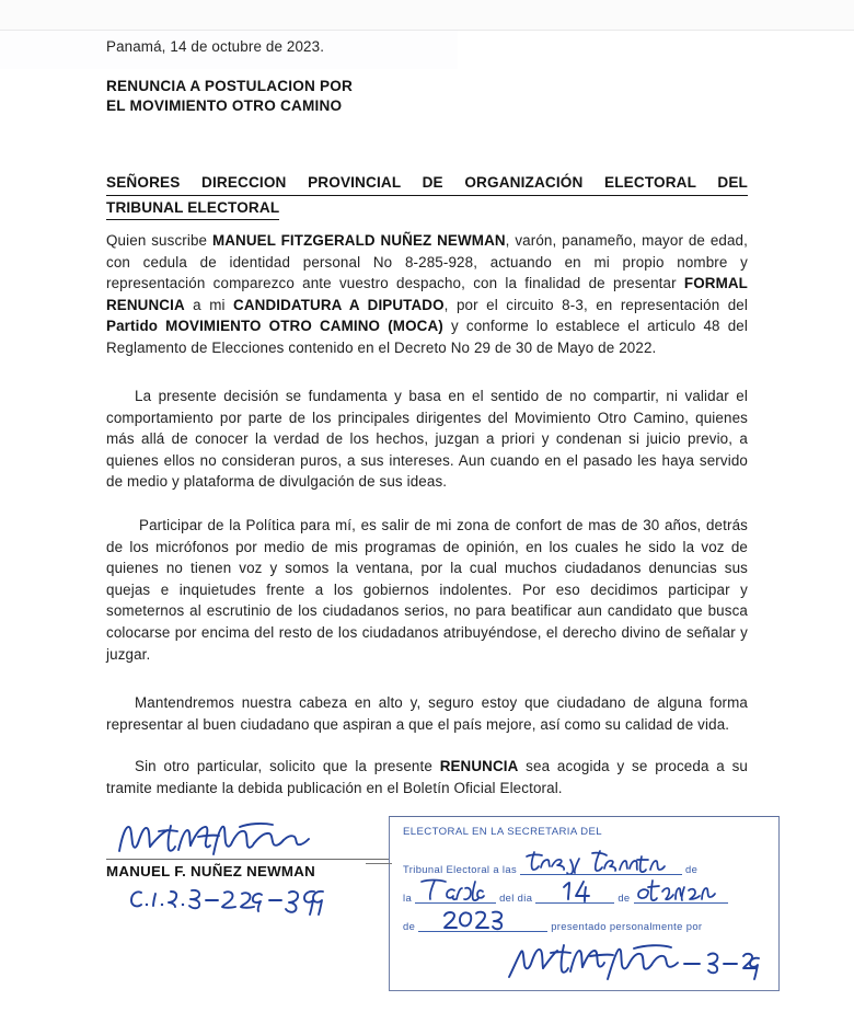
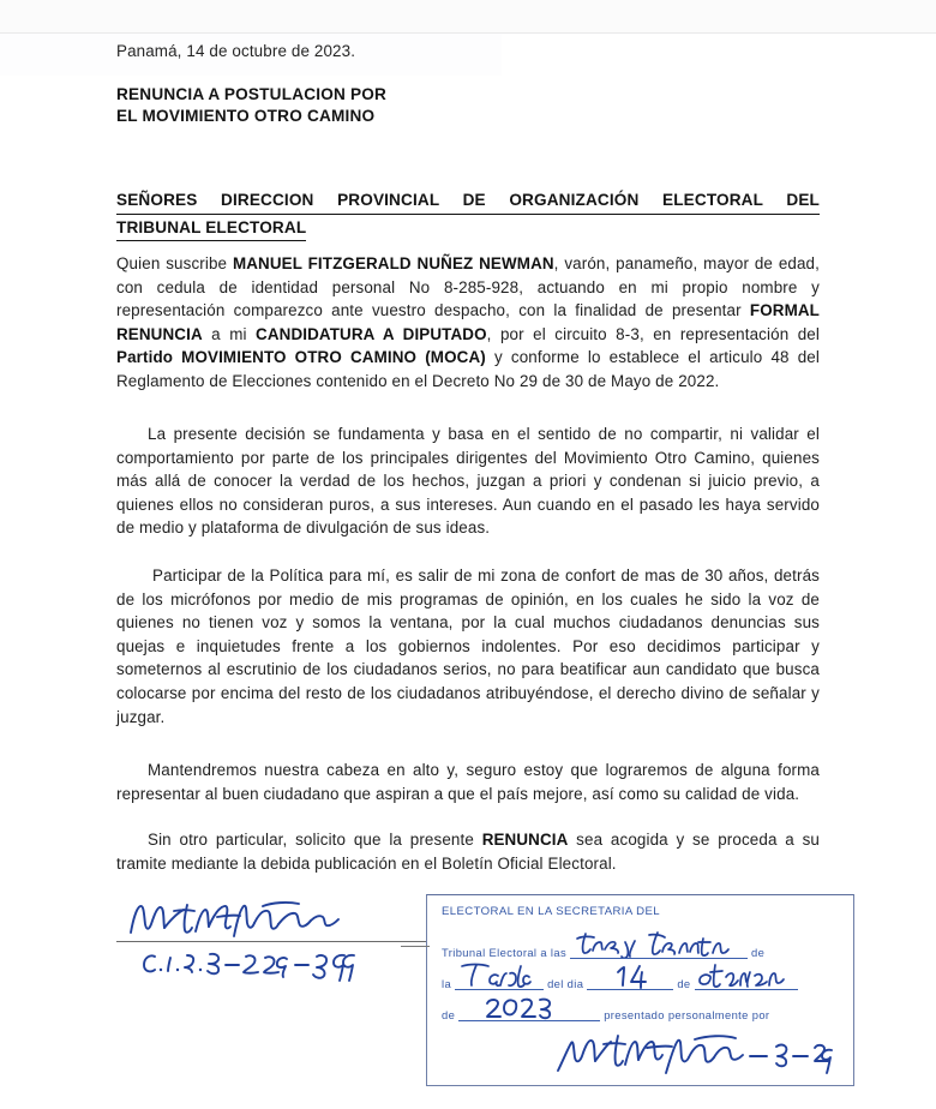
  Panamá, 14 de octubre de 2023.
  RENUNCIA A POSTULACION POR
  EL MOVIMIENTO OTRO CAMINO
  SEÑORES DIRECCION PROVINCIAL DE ORGANIZACIÓN ELECTORAL DEL
  TRIBUNAL ELECTORAL
  Quien suscribe MANUEL FITZGERALD NUÑEZ NEWMAN, varón, panameño, mayor de edad, con cedula de identidad personal No 8-285-928, actuando en mi propio nombre y representación comparezco ante vuestro despacho, con la finalidad de presentar FORMAL RENUNCIA a mi CANDIDATURA A DIPUTADO, por el circuito 8-3, en representación del Partido MOVIMIENTO OTRO CAMINO (MOCA) y conforme lo establece el articulo 48 del Reglamento de Elecciones contenido en el Decreto No 29 de 30 de Mayo de 2022.
  La presente decisión se fundamenta y basa en el sentido de no compartir, ni validar el comportamiento por parte de los principales dirigentes del Movimiento Otro Camino, quienes más allá de conocer la verdad de los hechos, juzgan a priori y condenan si juicio previo, a quienes ellos no consideran puros, a sus intereses. Aun cuando en el pasado les haya servido de medio y plataforma de divulgación de sus ideas.
  Participar de la Política para mí, es salir de mi zona de confort de mas de 30 años, detrás de los micrófonos por medio de mis programas de opinión, en los cuales he sido la voz de quienes no tienen voz y somos la ventana, por la cual muchos ciudadanos denuncias sus quejas e inquietudes frente a los gobiernos indolentes. Por eso decidimos participar y someternos al escrutinio de los ciudadanos serios, no para beatificar aun candidato que busca colocarse por encima del resto de los ciudadanos atribuyéndose, el derecho divino de señalar y juzgar.
- Mantendremos nuestra cabeza en alto y, seguro estoy que ciudadano de alguna forma representar al buen ciudadano que aspiran a que el país mejore, así como su calidad de vida.
+ Mantendremos nuestra cabeza en alto y, seguro estoy que lograremos de alguna forma representar al buen ciudadano que aspiran a que el país mejore, así como su calidad de vida.
  Sin otro particular, solicito que la presente RENUNCIA sea acogida y se proceda a su tramite mediante la debida publicación en el Boletín Oficial Electoral.
- MANUEL F. NUÑEZ NEWMAN
  ELECTORAL EN LA SECRETARIA DEL
  Tribunal Electoral a las
  de
  la
  del dia
  de
  de
  presentado personalmente por
